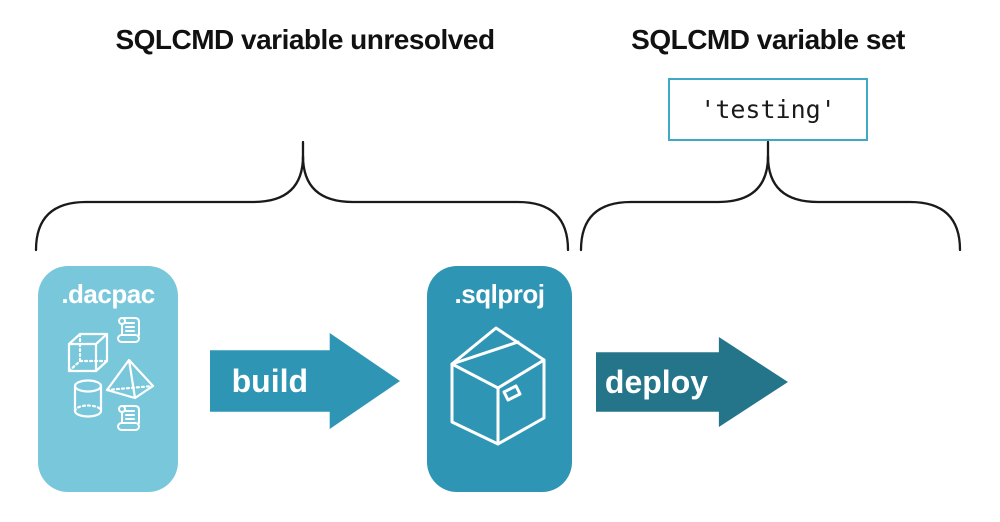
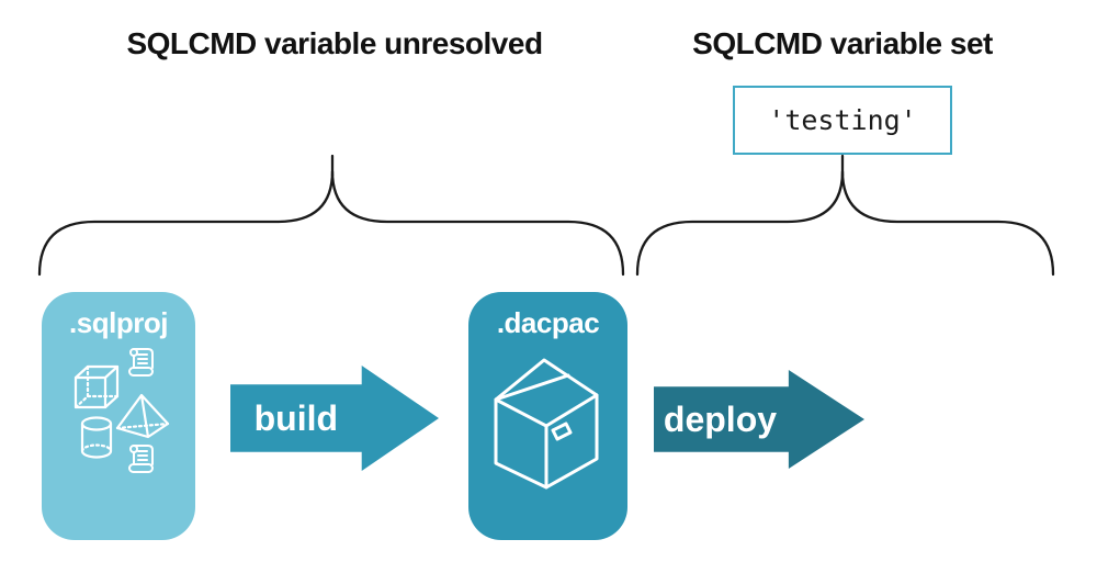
  SQLCMD variable unresolved
  SQLCMD variable set
  'testing'
- .dacpac
+ .sqlproj
  build
- .sqlproj
+ .dacpac
  deploy
